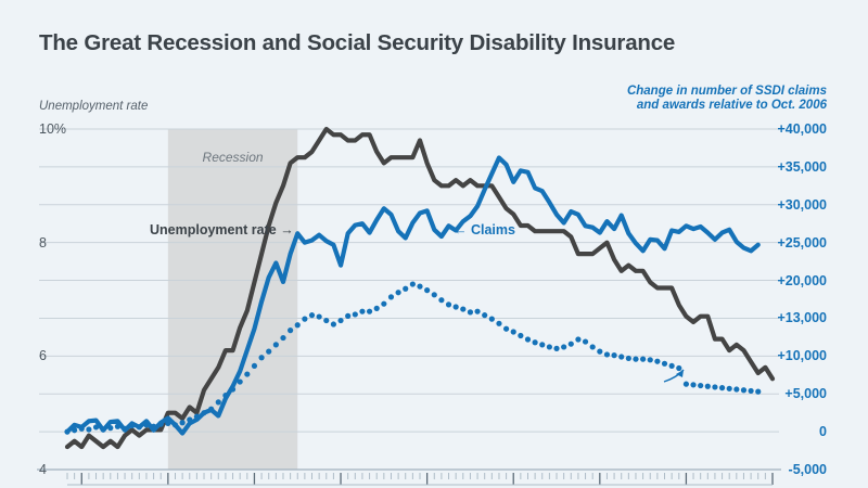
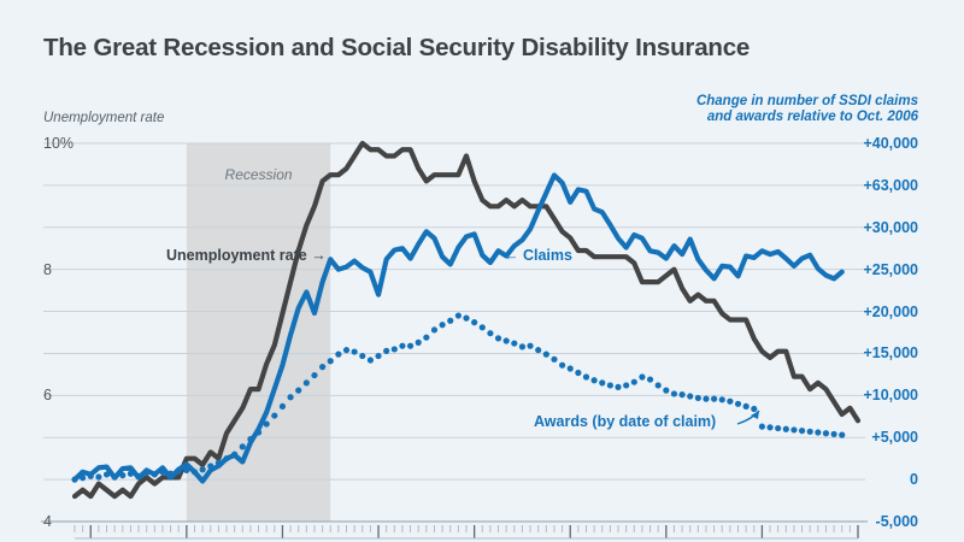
  The Great Recession and Social Security Disability Insurance
  Unemployment rate
  Change in number of SSDI claims
  and awards relative to Oct. 2006
  4
  6
  8
  10%
  -5,000
  0
  +5,000
  +10,000
- +13,000
+ +15,000
  +20,000
  +25,000
  +30,000
- +35,000
+ +63,000
  +40,000
  Recession
  Unemployment rate →
  ← Claims
+ Awards (by date of claim)
